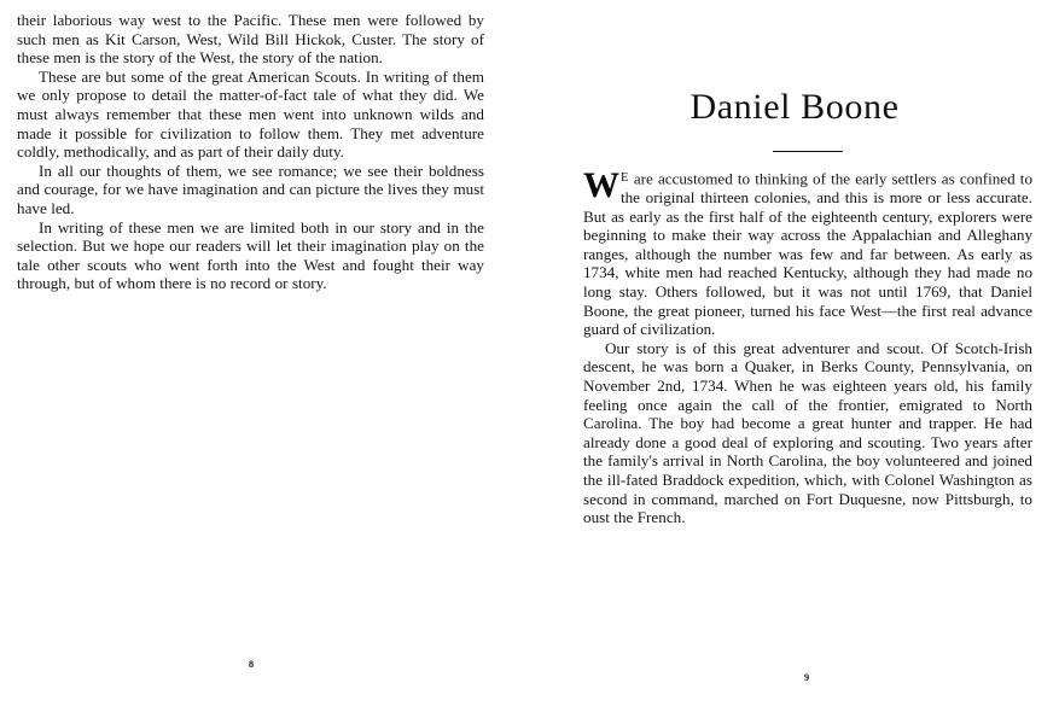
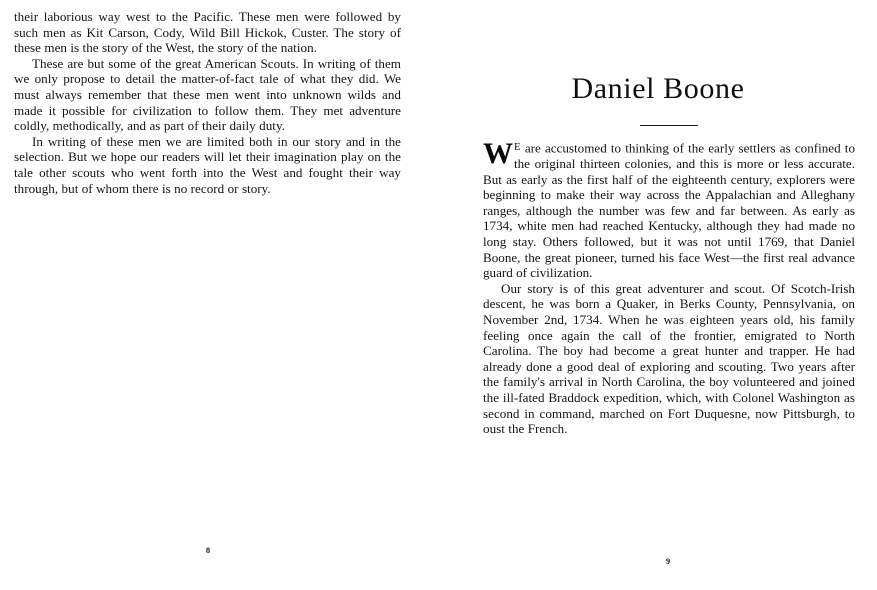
- their laborious way west to the Pacific. These men were followed by such men as Kit Carson, West, Wild Bill Hickok, Custer. The story of these men is the story of the West, the story of the nation.
+ their laborious way west to the Pacific. These men were followed by such men as Kit Carson, Cody, Wild Bill Hickok, Custer. The story of these men is the story of the West, the story of the nation.
  These are but some of the great American Scouts. In writing of them we only propose to detail the matter-of-fact tale of what they did. We must always remember that these men went into unknown wilds and made it possible for civilization to follow them. They met adventure coldly, methodically, and as part of their daily duty.
- In all our thoughts of them, we see romance; we see their boldness and courage, for we have imagination and can picture the lives they must have led.
  In writing of these men we are limited both in our story and in the selection. But we hope our readers will let their imagination play on the tale other scouts who went forth into the West and fought their way through, but of whom there is no record or story.
  8
  Daniel Boone
  W
  E are accustomed to thinking of the early settlers as confined to the original thirteen colonies, and this is more or less accurate. But as early as the first half of the eighteenth century, explorers were beginning to make their way across the Appalachian and Alleghany ranges, although the number was few and far between. As early as 1734, white men had reached Kentucky, although they had made no long stay. Others followed, but it was not until 1769, that Daniel Boone, the great pioneer, turned his face West—the first real advance guard of civilization.
  Our story is of this great adventurer and scout. Of Scotch-Irish descent, he was born a Quaker, in Berks County, Pennsylvania, on November 2nd, 1734. When he was eighteen years old, his family feeling once again the call of the frontier, emigrated to North Carolina. The boy had become a great hunter and trapper. He had already done a good deal of exploring and scouting. Two years after the family's arrival in North Carolina, the boy volunteered and joined the ill-fated Braddock expedition, which, with Colonel Washington as second in command, marched on Fort Duquesne, now Pittsburgh, to oust the French.
  9
